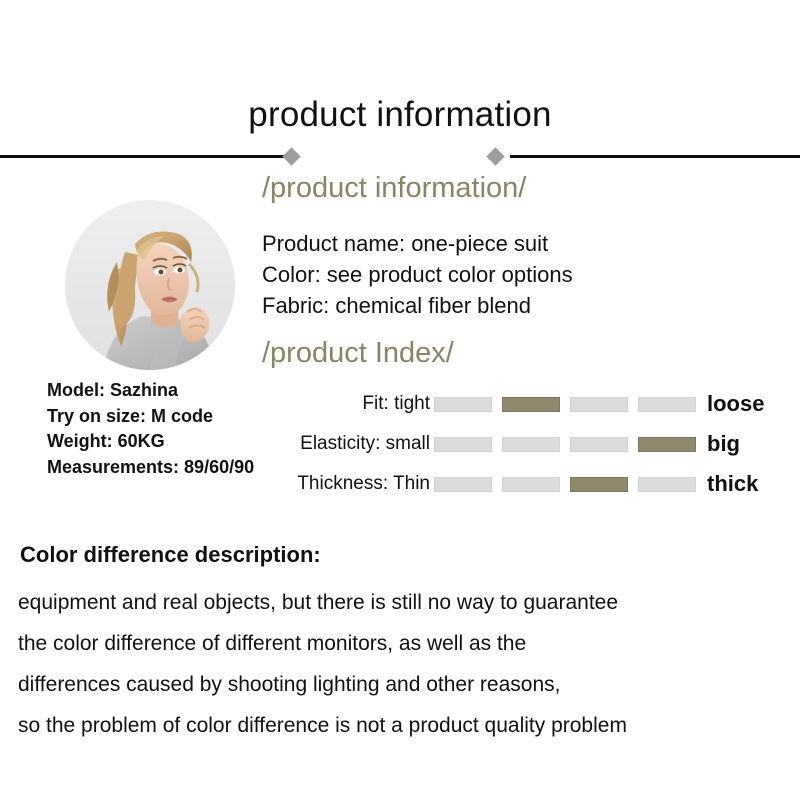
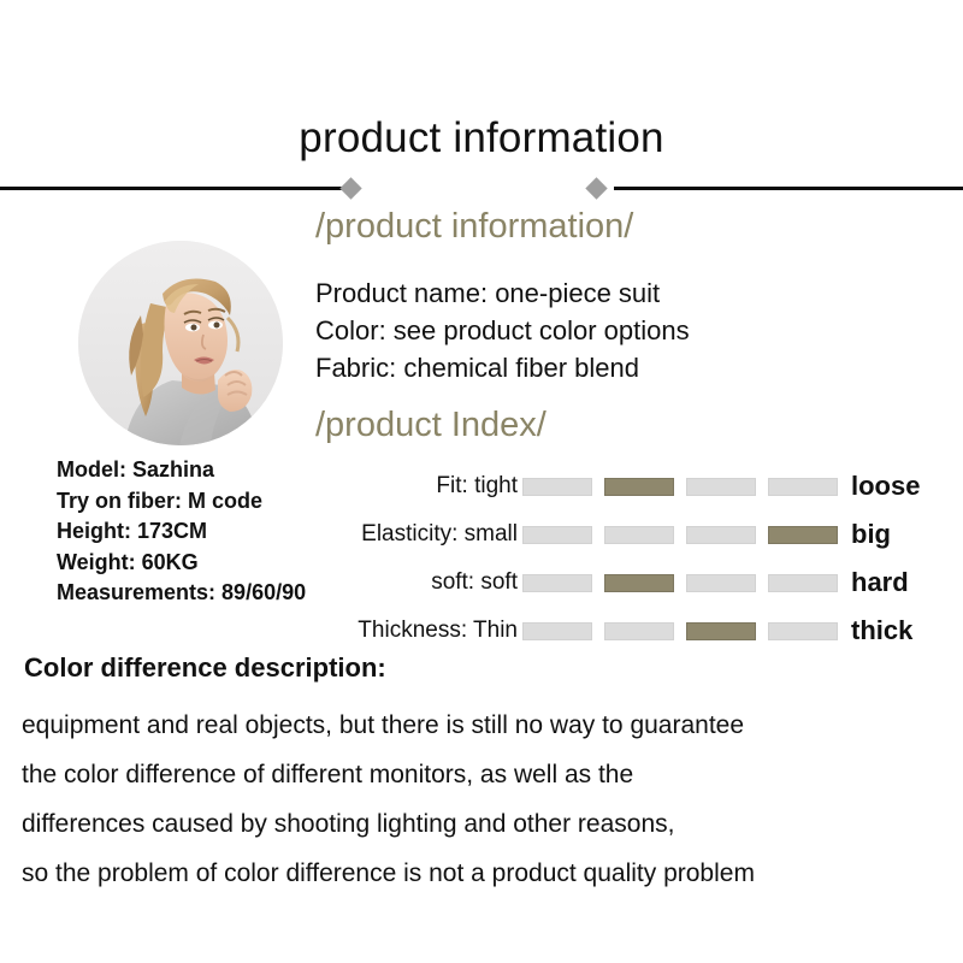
  product information
  /product information/
  Product name: one-piece suit
  Color: see product color options
  Fabric: chemical fiber blend
  /product Index/
  Model: Sazhina
- Try on size: M code
+ Try on fiber: M code
+ Height: 173CM
  Weight: 60KG
  Measurements: 89/60/90
  Fit: tight
  loose
  Elasticity: small
  big
+ soft: soft
+ hard
  Thickness: Thin
  thick
  Color difference description:
  equipment and real objects, but there is still no way to guarantee
  the color difference of different monitors, as well as the
  differences caused by shooting lighting and other reasons,
  so the problem of color difference is not a product quality problem
